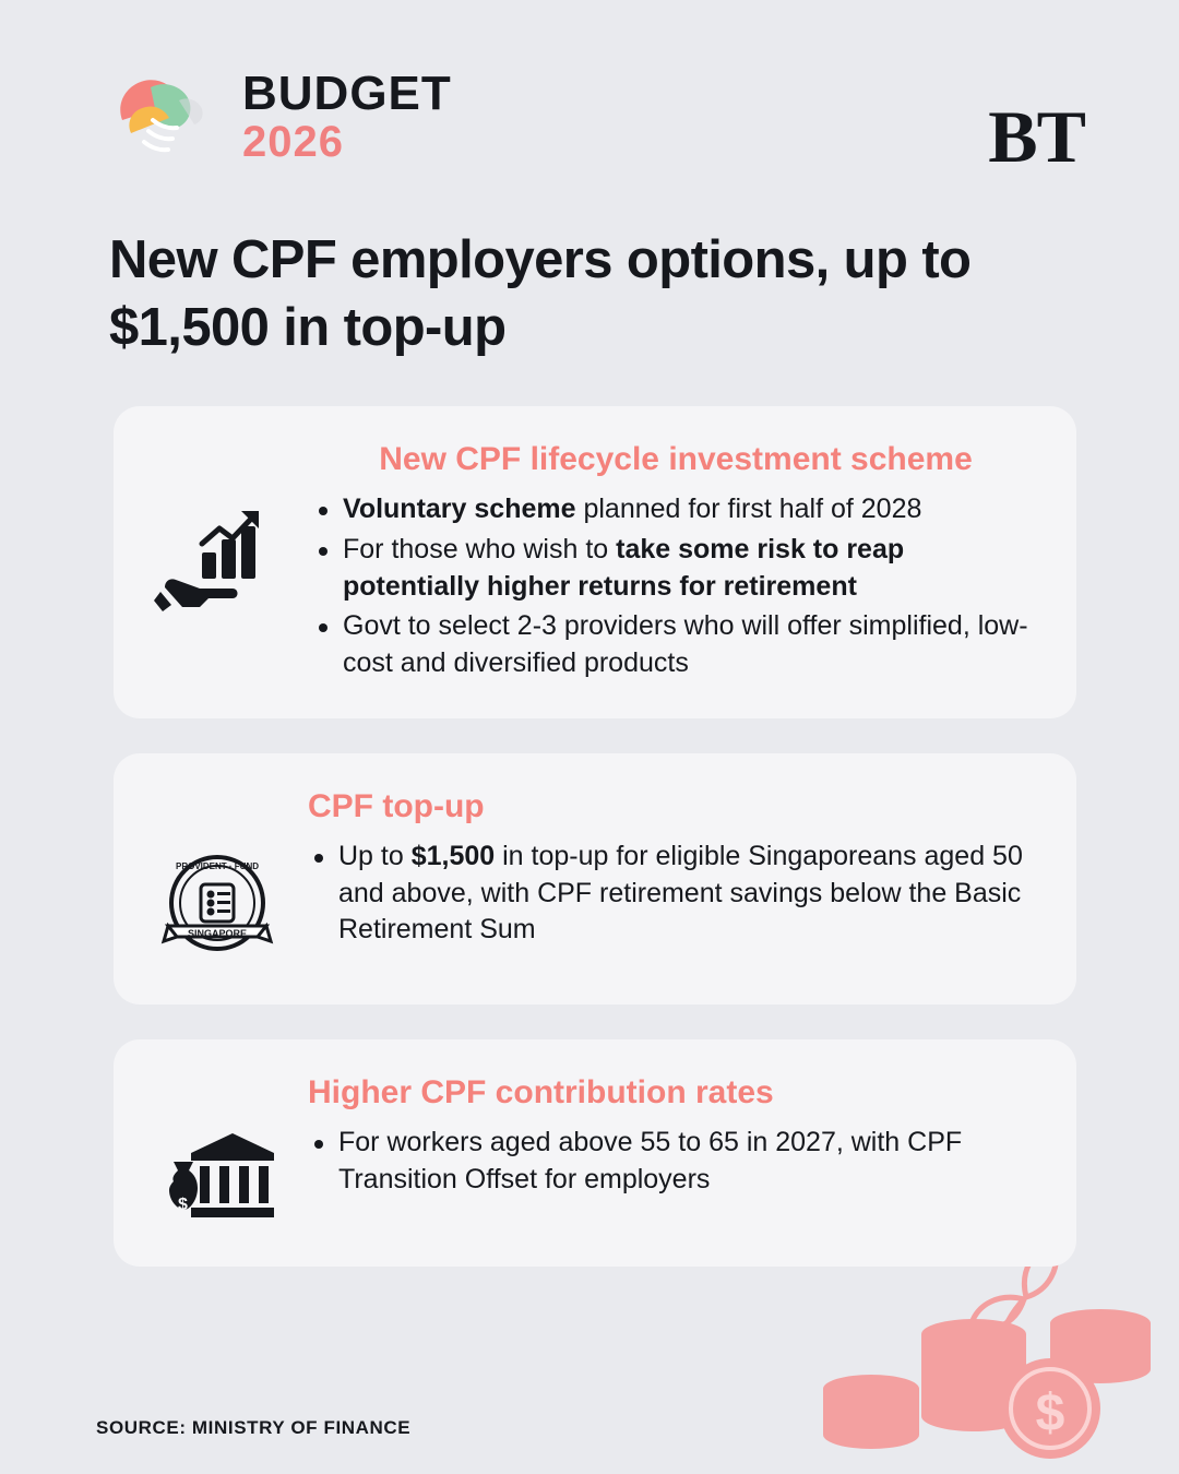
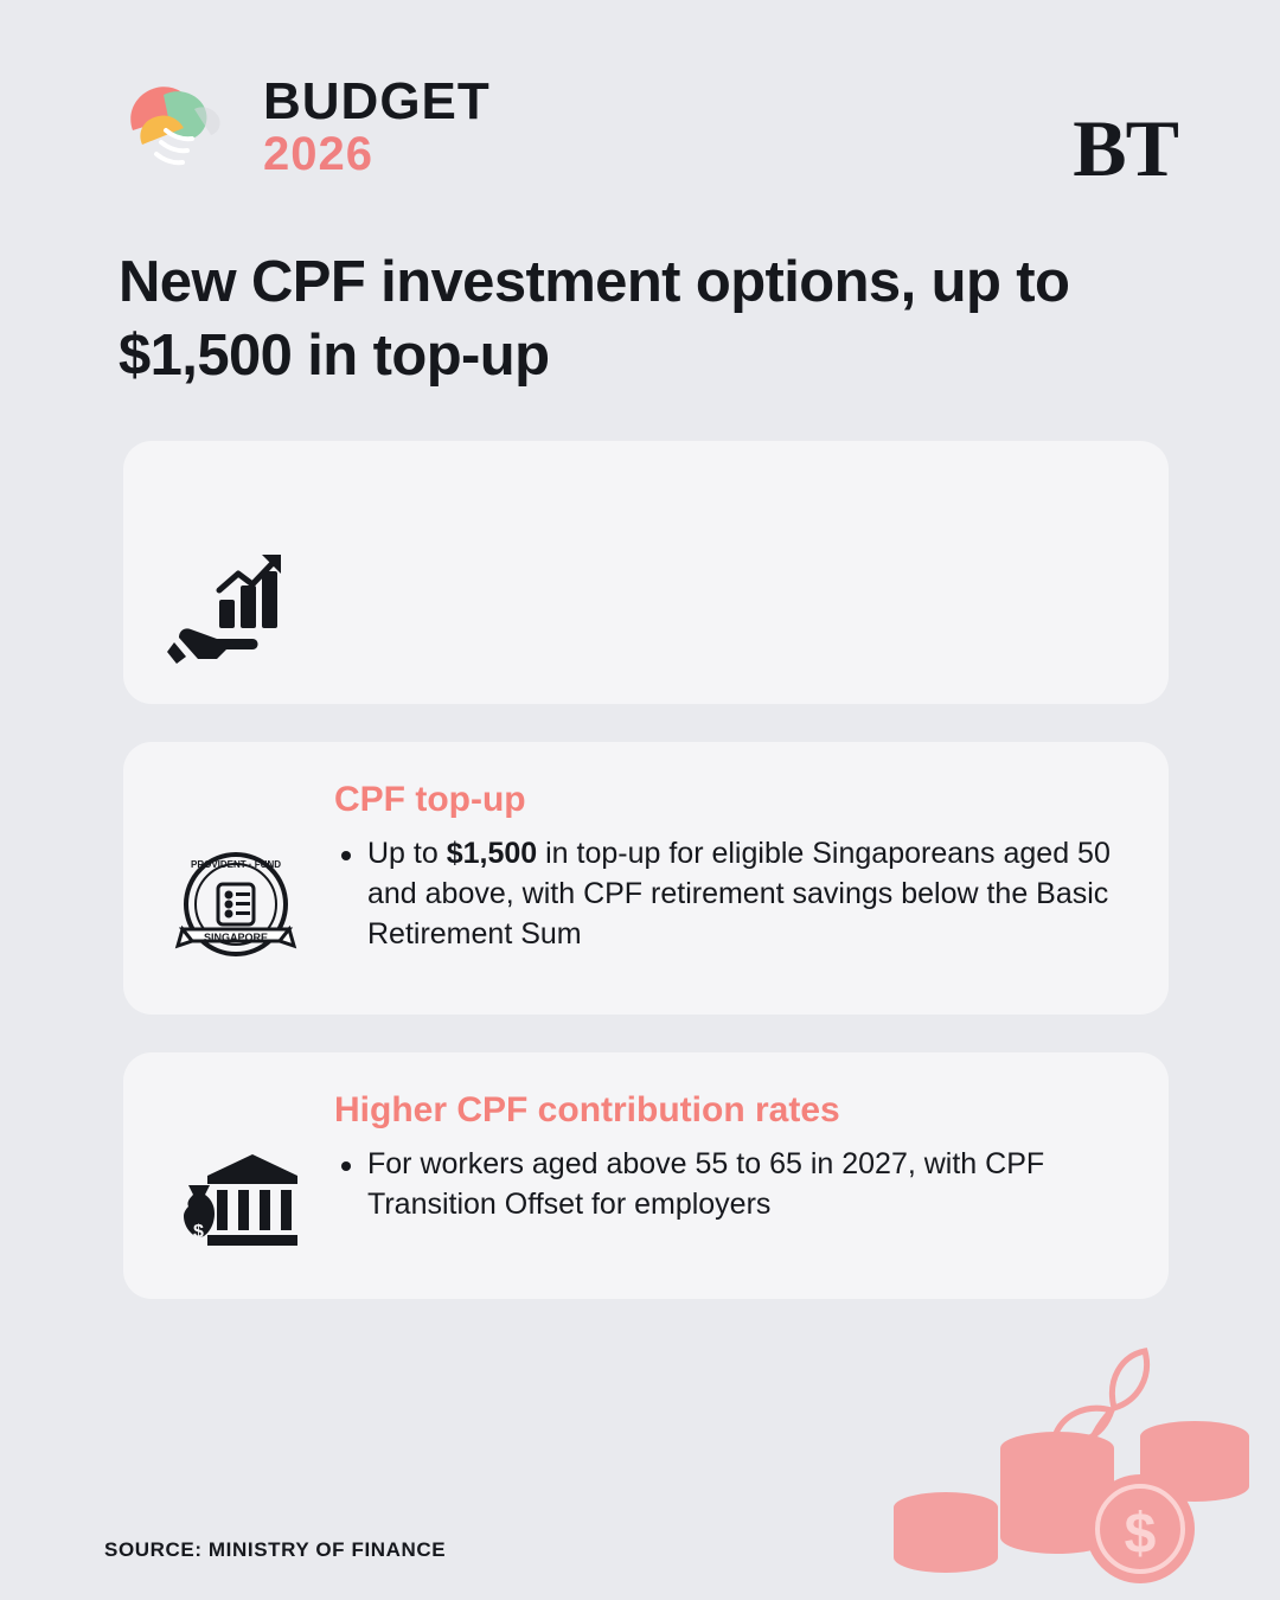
  BUDGET
  2026
  BT
- New CPF employers options, up to $1,500 in top-up
+ New CPF investment options, up to $1,500 in top-up
- New CPF lifecycle investment scheme
- Voluntary scheme planned for first half of 2028
- For those who wish to take some risk to reap potentially higher returns for retirement
- Govt to select 2-3 providers who will offer simplified, low-cost and diversified products
  SINGAPORE
  PROVIDENT · FUND
  CPF top-up
  Up to $1,500 in top-up for eligible Singaporeans aged 50 and above, with CPF retirement savings below the Basic Retirement Sum
  $
  Higher CPF contribution rates
  For workers aged above 55 to 65 in 2027, with CPF Transition Offset for employers
  $
  SOURCE: MINISTRY OF FINANCE
